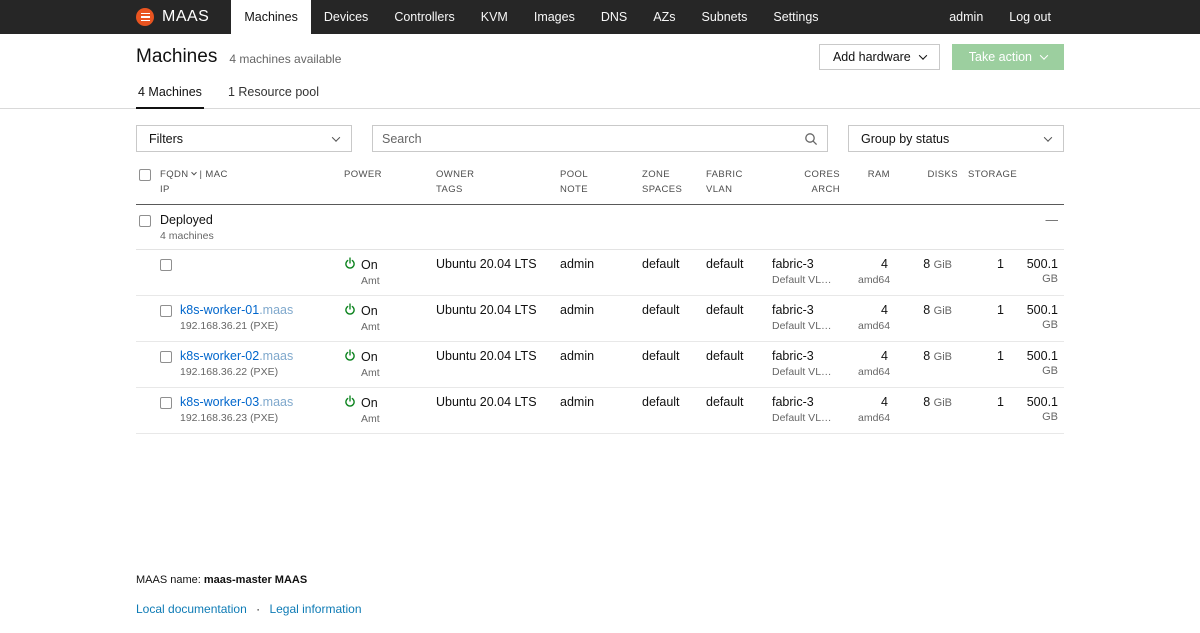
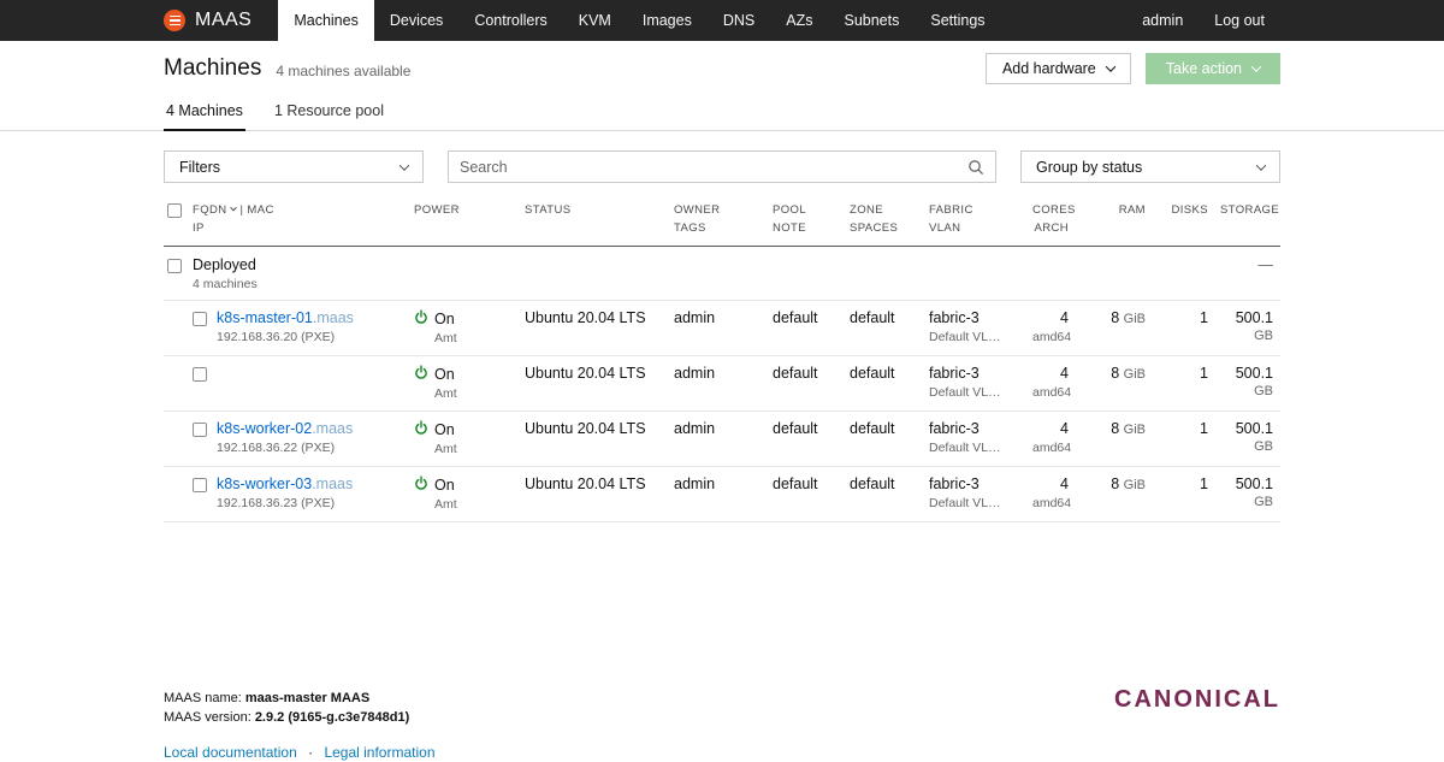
  MAAS
  Machines
  Devices
  Controllers
  KVM
  Images
  DNS
  AZs
  Subnets
  Settings
  admin
  Log out
  Machines
  4 machines available
  Add hardware
  Take action
  4 Machines
  1 Resource pool
  Filters
  Search
  Group by status
  FQDN | MAC
  IP
  POWER
+ STATUS
  OWNER
  TAGS
  POOL
  NOTE
  ZONE
  SPACES
  FABRIC
  VLAN
  CORES
  ARCH
  RAM
  DISKS
  STORAGE
  Deployed
  4 machines
  —
+ k8s-master-01.maas
+ 192.168.36.20 (PXE)
  On
  Amt
  Ubuntu 20.04 LTS
  admin
  default
  default
  fabric-3
  Default VL…
  4
  amd64
  8 GiB
  1
  500.1 GB
- k8s-worker-01.maas
- 192.168.36.21 (PXE)
  On
  Amt
  Ubuntu 20.04 LTS
  admin
  default
  default
  fabric-3
  Default VL…
  4
  amd64
  8 GiB
  1
  500.1 GB
  k8s-worker-02.maas
  192.168.36.22 (PXE)
  On
  Amt
  Ubuntu 20.04 LTS
  admin
  default
  default
  fabric-3
  Default VL…
  4
  amd64
  8 GiB
  1
  500.1 GB
  k8s-worker-03.maas
  192.168.36.23 (PXE)
  On
  Amt
  Ubuntu 20.04 LTS
  admin
  default
  default
  fabric-3
  Default VL…
  4
  amd64
  8 GiB
  1
  500.1 GB
  MAAS name: maas-master MAAS
+ MAAS version: 2.9.2 (9165-g.c3e7848d1)
  Local documentation · Legal information
+ CANONICAL
